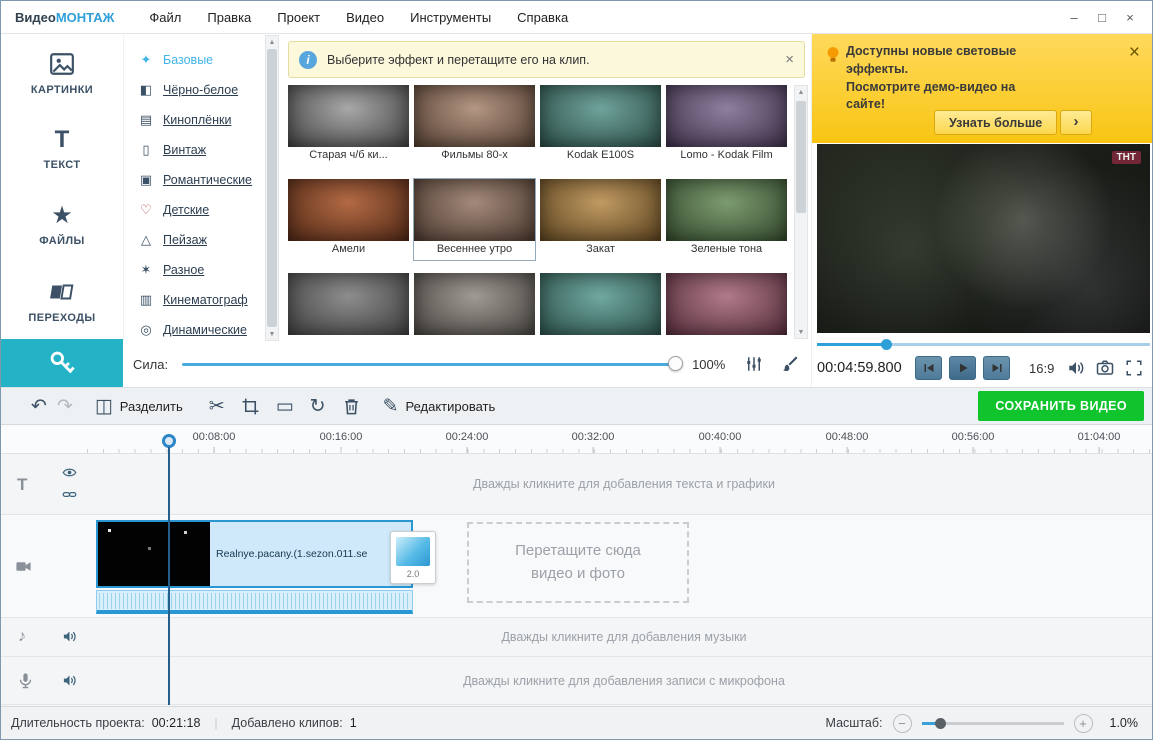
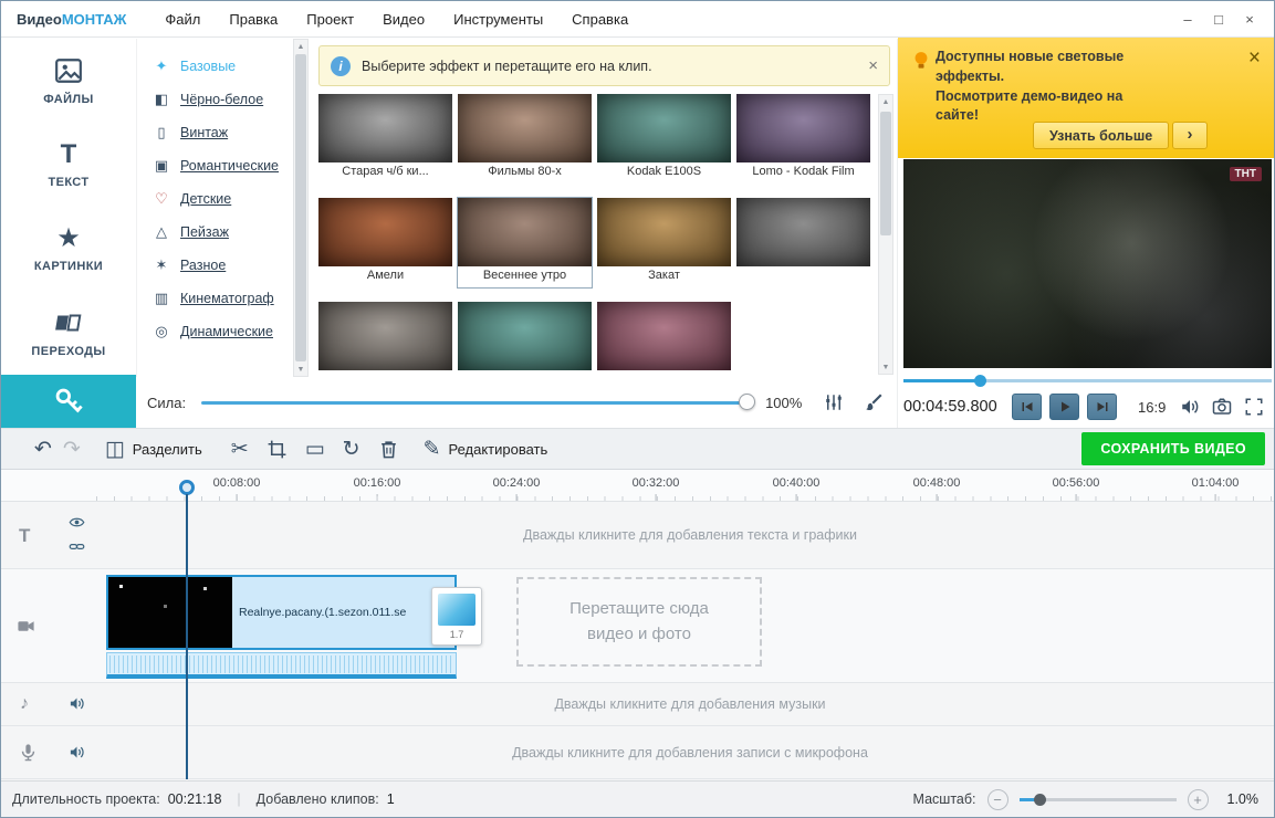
  ВидеоМОНТАЖ
  Файл
  Правка
  Проект
  Видео
  Инструменты
  Справка
  –
  □
  ×
- КАРТИНКИ
+ ФАЙЛЫ
  T
  ТЕКСТ
  ★
- ФАЙЛЫ
+ КАРТИНКИ
  ПЕРЕХОДЫ
  ✦
  Базовые
  ◧
  Чёрно-белое
- ▤
- Киноплёнки
  ▯
  Винтаж
  ▣
  Романтические
  ♡
  Детские
  △
  Пейзаж
  ✶
  Разное
  ▥
  Кинематограф
  ◎
  Динамические
  i
  Выберите эффект и перетащите его на клип.
  ×
  Старая ч/б ки...
  Фильмы 80-х
  Kodak E100S
  Lomo - Kodak Film
  Амели
  Весеннее утро
  Закат
- Зеленые тона
  Сила:
  100%
  Доступны новые световые эффекты.
  Посмотрите демо-видео на сайте!
  ×
  Узнать больше
  ›
  ТНТ
  00:04:59.800
  16:9
  ↶
  ↷
  ◫
  Разделить
  ✂
  ▭
  ↻
  ✎
  Редактировать
  СОХРАНИТЬ ВИДЕО
  00:08:00
  00:16:00
  00:24:00
  00:32:00
  00:40:00
  00:48:00
  00:56:00
  01:04:00
  T
  Дважды кликните для добавления текста и графики
  Realnye.pacany.(1.sezon.011.se
- 2.0
+ 1.7
  Перетащите сюда
  видео и фото
  ♪
  Дважды кликните для добавления музыки
  Дважды кликните для добавления записи с микрофона
  Длительность проекта:
  00:21:18
  Добавлено клипов:
  1
  Масштаб:
  −
  +
  1.0%
